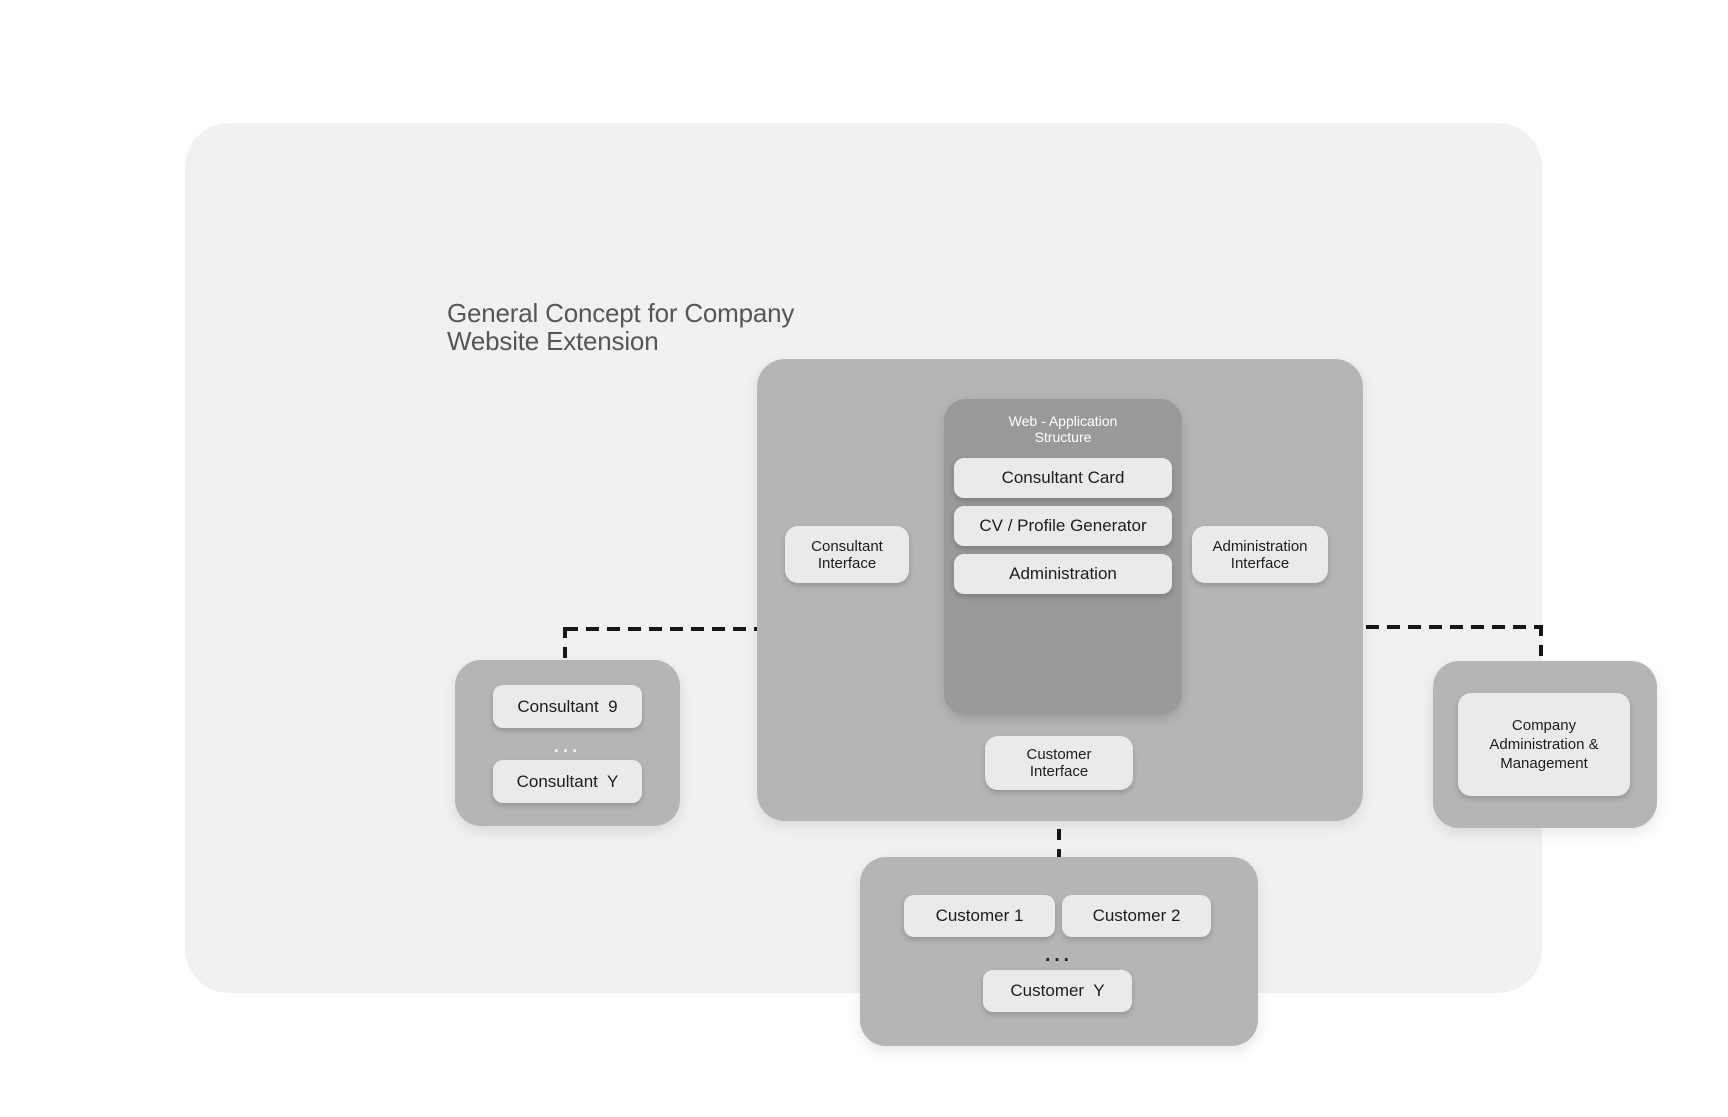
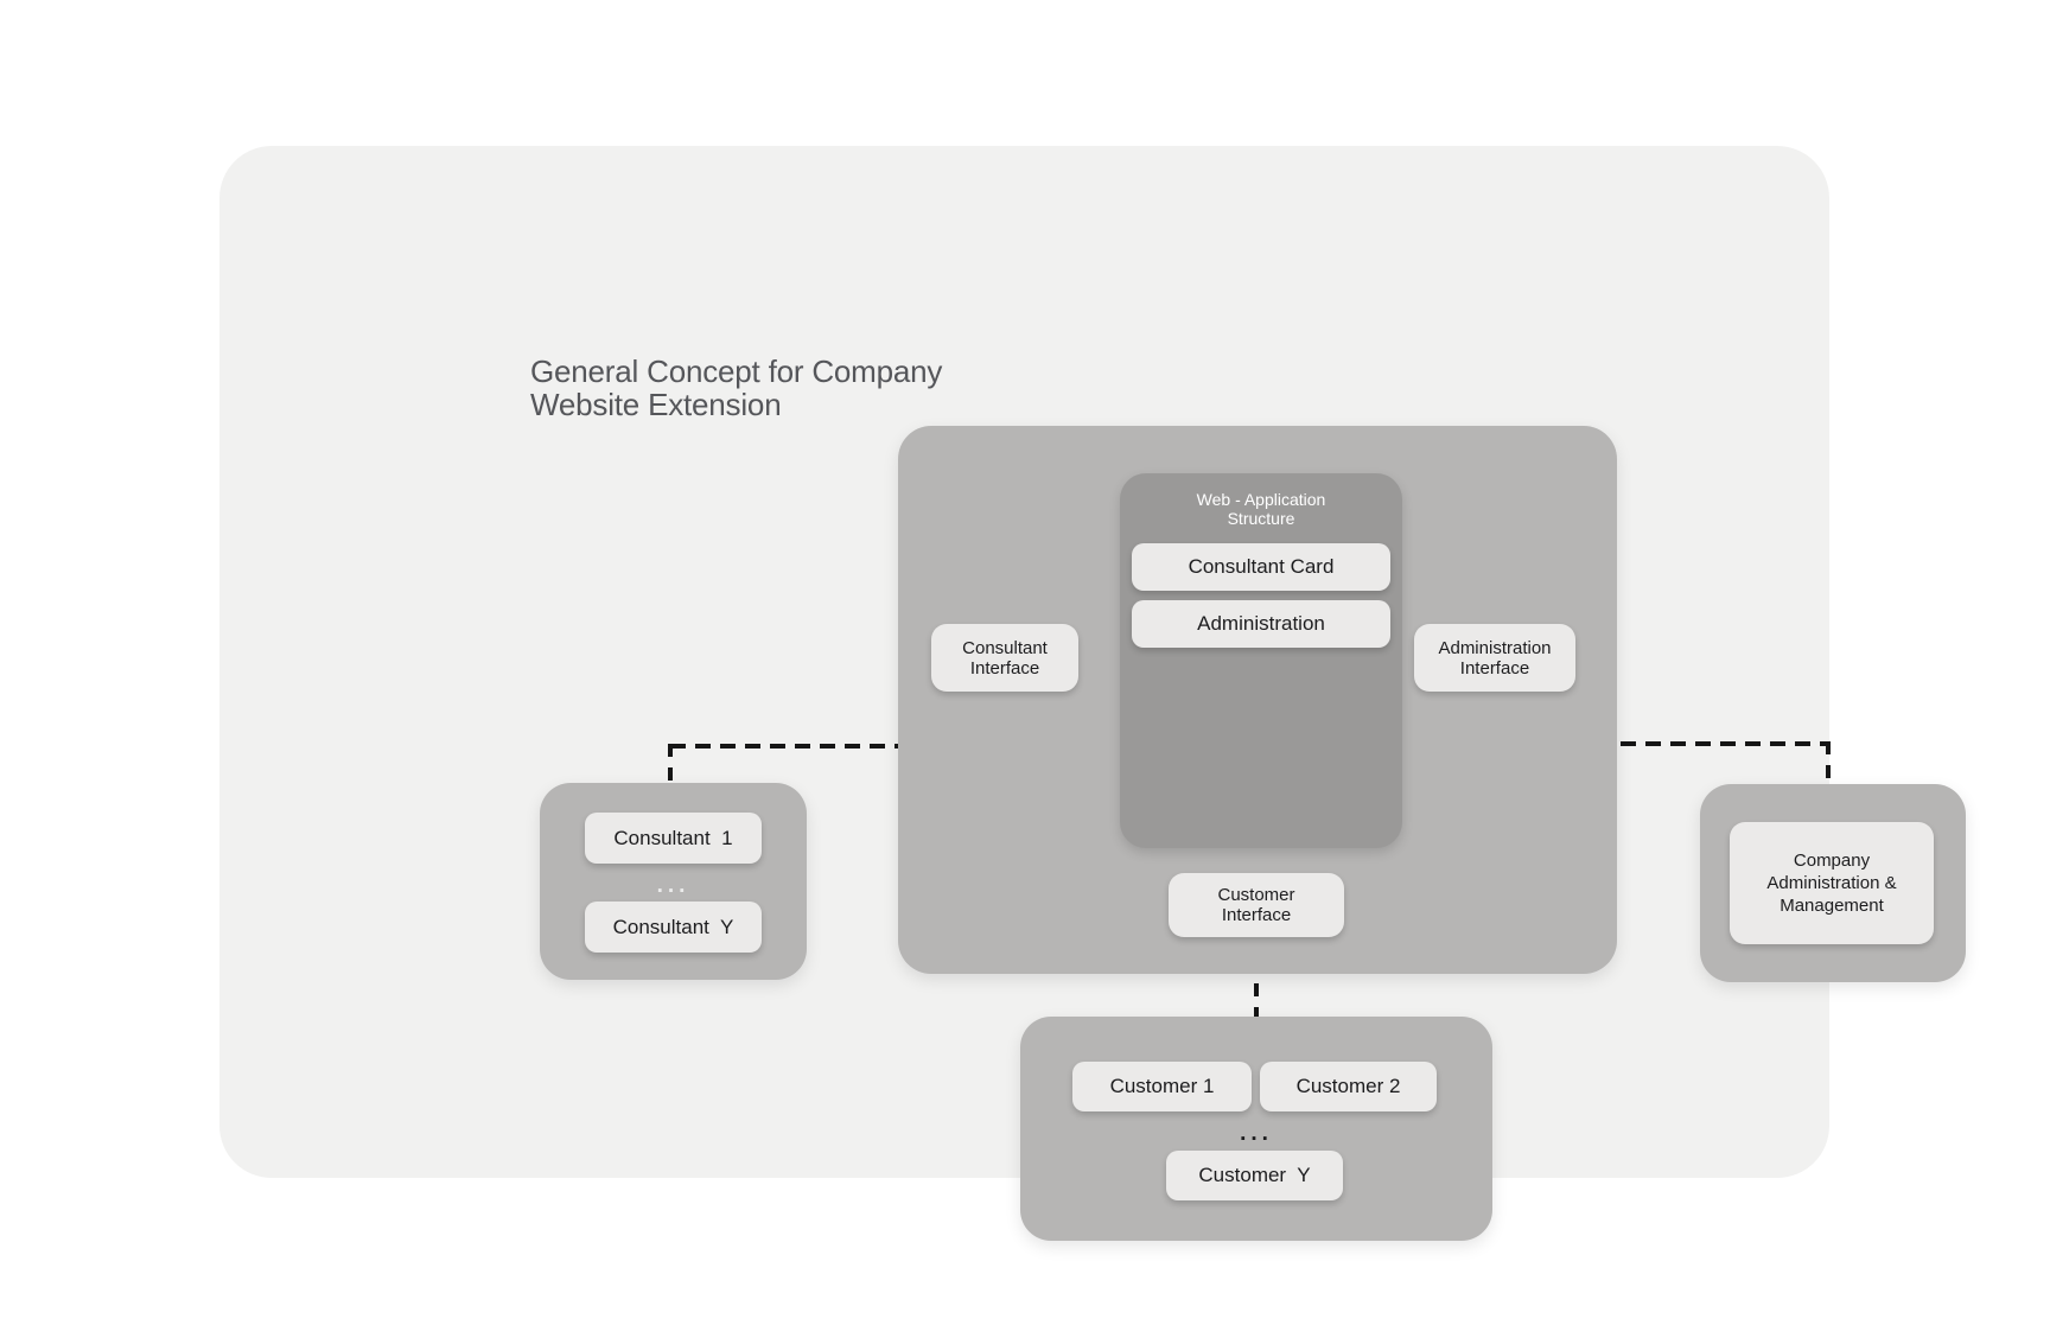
  General Concept for Company
  Website Extension
  Web - Application
  Structure
  Consultant Card
- CV / Profile Generator
  Administration
  Consultant
  Interface
  Administration
  Interface
  Customer
  Interface
- Consultant 9
+ Consultant 1
  ...
  Consultant Y
  Company
  Administration &
  Management
  Customer 1
  Customer 2
  ...
  Customer Y
